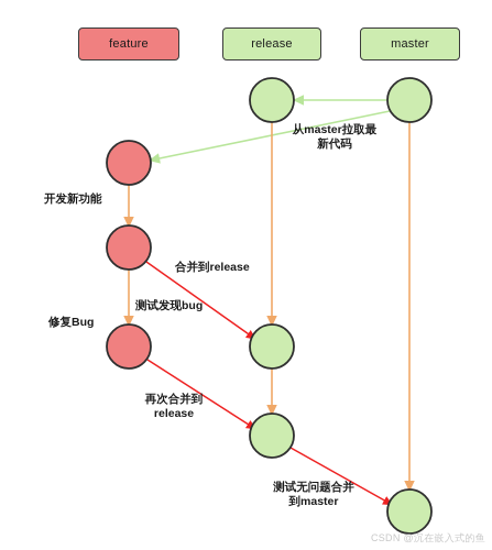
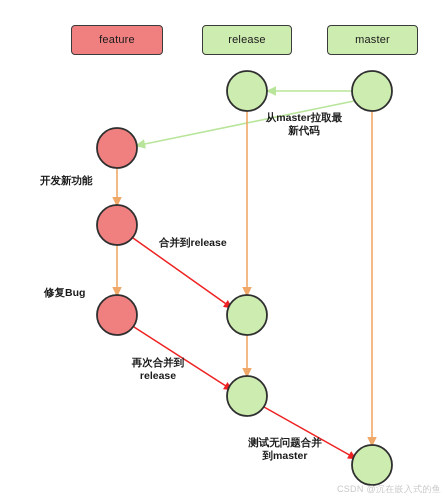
  feature
  release
  master
  从master拉取最
  新代码
  开发新功能
  合并到release
- 测试发现bug
  修复Bug
  再次合并到
  release
  测试无问题合并
  到master
  CSDN @沉在嵌入式的鱼
